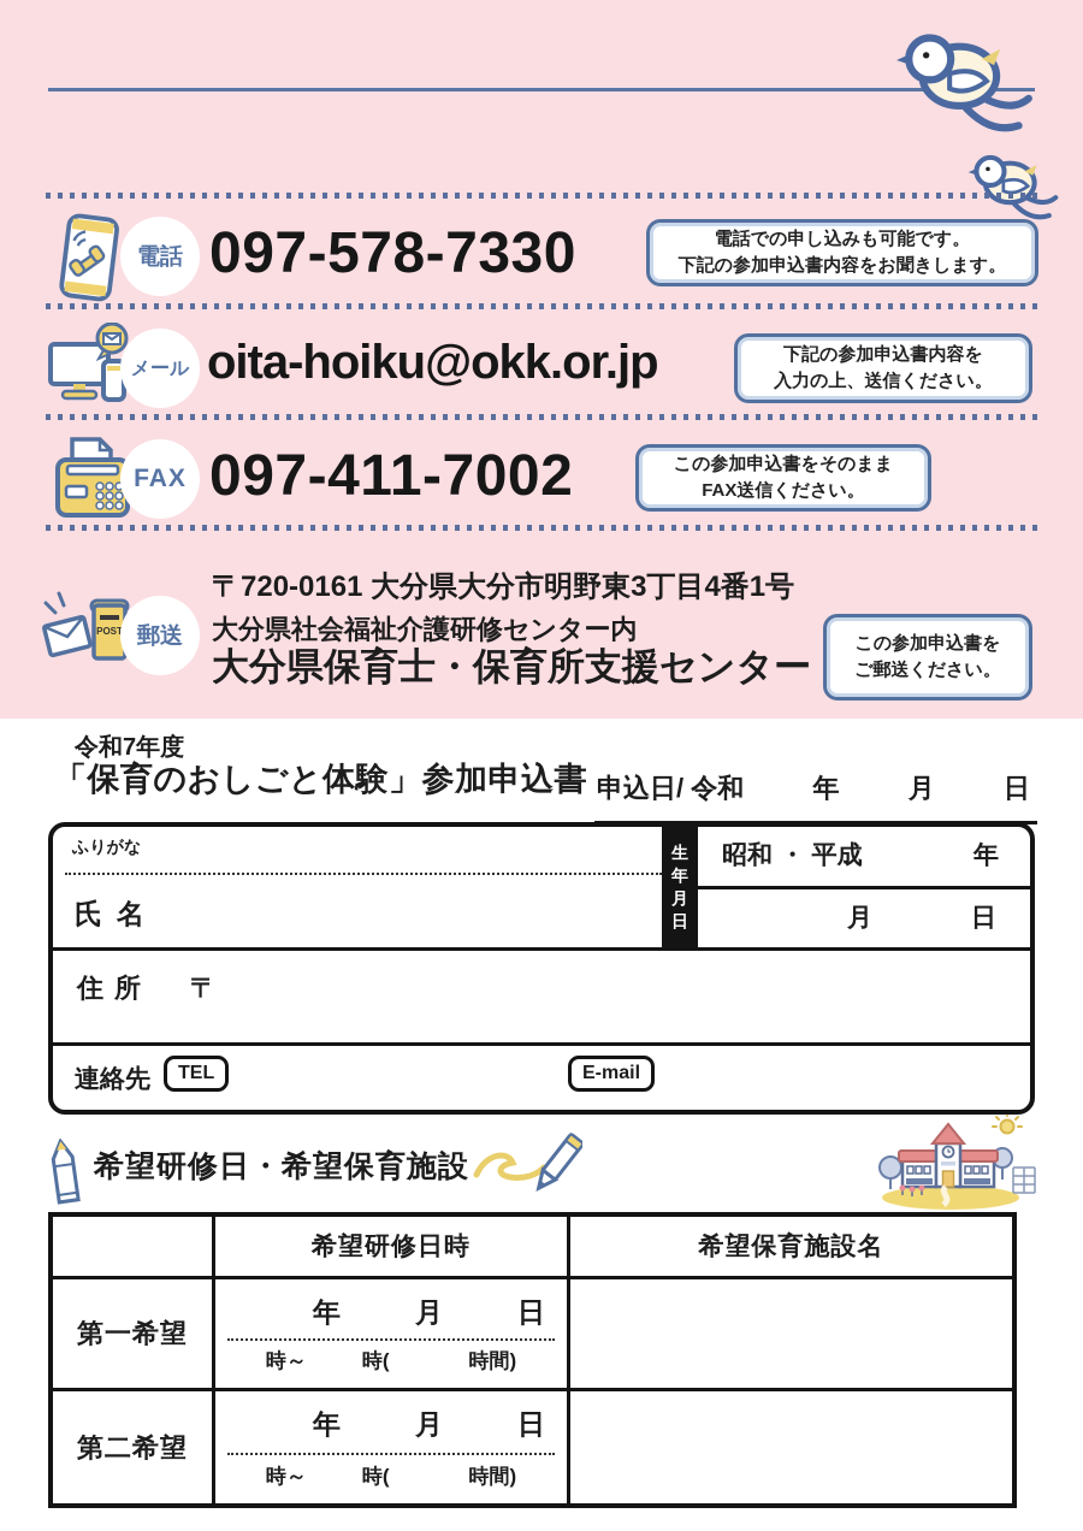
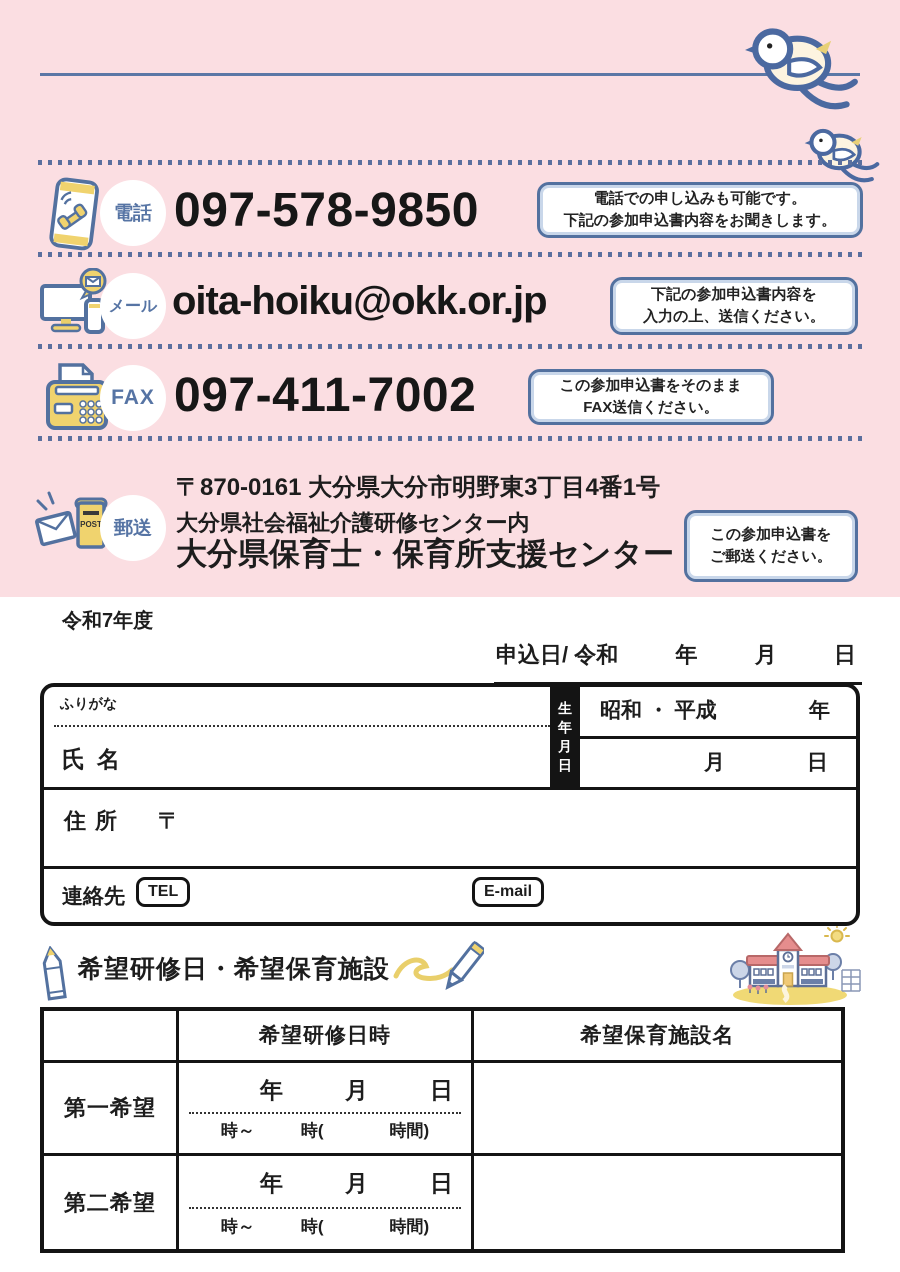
  電話
- 097-578-7330
+ 097-578-9850
  電話での申し込みも可能です。
  下記の参加申込書内容をお聞きします。
  メール
  oita-hoiku@okk.or.jp
  下記の参加申込書内容を
  入力の上、送信ください。
  FAX
  097-411-7002
  この参加申込書をそのまま
  FAX送信ください。
  POS
  郵送
- 〒720-0161 大分県大分市明野東3丁目4番1号
+ 〒870-0161 大分県大分市明野東3丁目4番1号
  大分県社会福祉介護研修センター内
  大分県保育士・保育所支援センター
  この参加申込書を
  ご郵送ください。
  令和7年度
- 「保育のおしごと体験」参加申込書
  申込日/ 令和
  年
  月
  日
  ふりがな
  氏名
  生年月日
  昭和 ・ 平成
  年
  月
  日
  住所 〒
  連絡先
  TEL
  E-mail
  希望研修日・希望保育施設
  希望研修日時
  希望保育施設名
  第一希望
  年
  月
  日
  時～
  時(
  時間)
  第二希望
  年
  月
  日
  時～
  時(
  時間)
